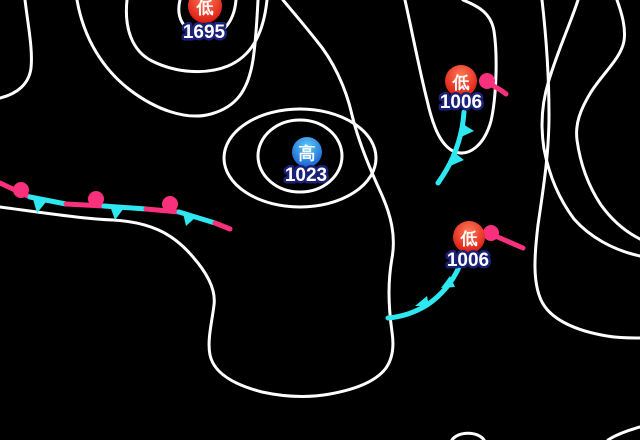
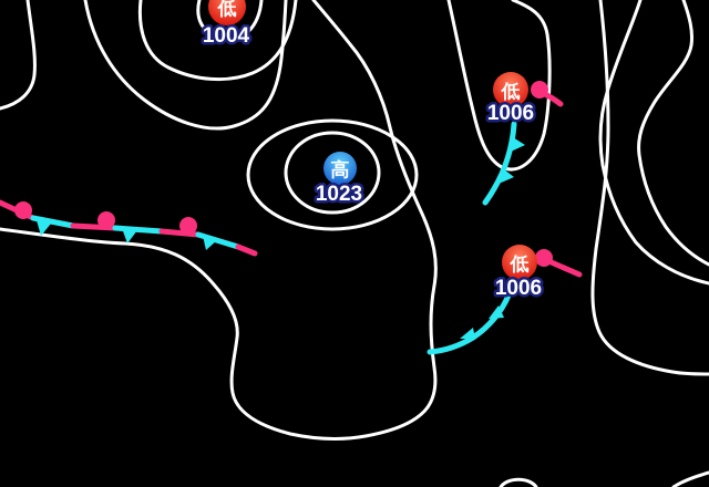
  低
- 1695
+ 1004
  低
  1006
  高
  1023
  低
  1006
